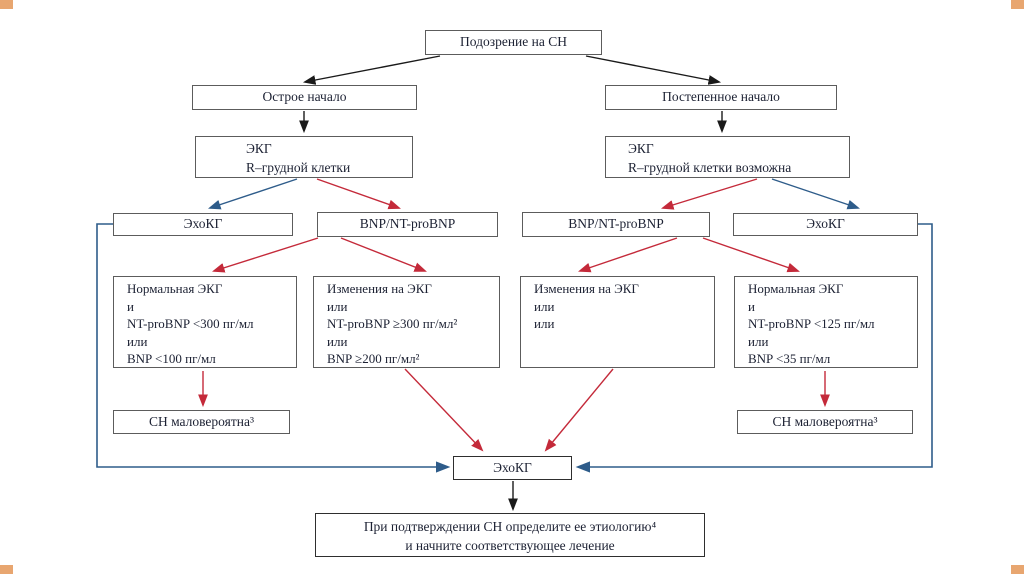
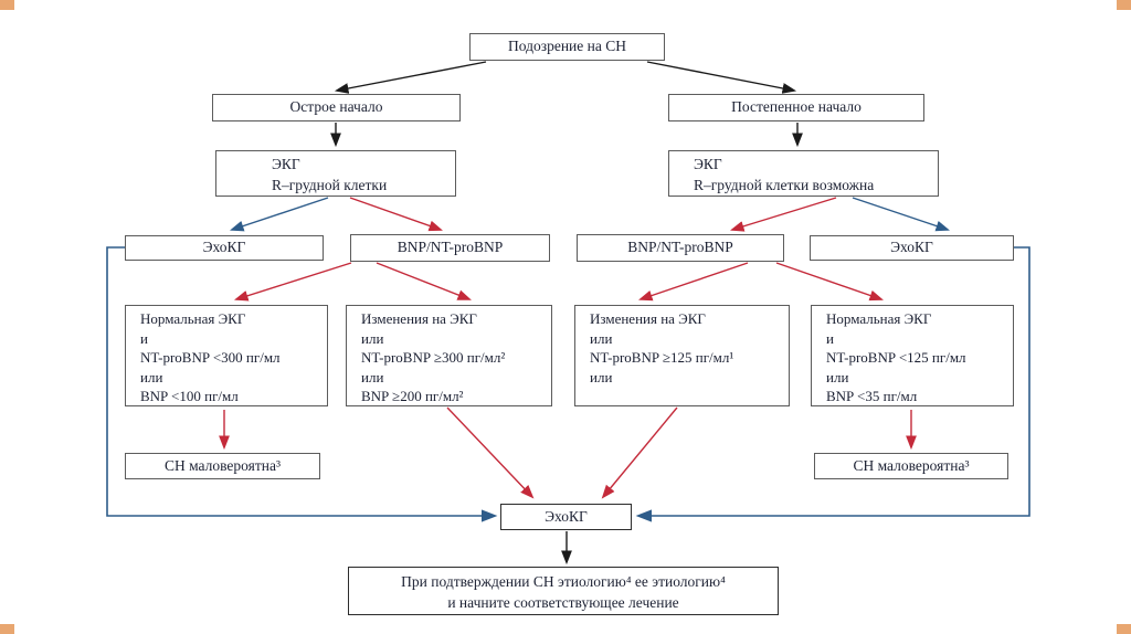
  Подозрение на СН
  Острое начало
  Постепенное начало
  ЭКГ
  R–грудной клетки
  ЭКГ
  R–грудной клетки возможна
  ЭхоКГ
  BNP/NT-proBNP
  BNP/NT-proBNP
  ЭхоКГ
  Нормальная ЭКГ
  и
  NT-proBNP <300 пг/мл
  или
  BNP <100 пг/мл
  Изменения на ЭКГ
  или
  NT-proBNP ≥300 пг/мл²
  или
  BNP ≥200 пг/мл²
  Изменения на ЭКГ
  или
+ NT-proBNP ≥125 пг/мл¹
  или
  Нормальная ЭКГ
  и
  NT-proBNP <125 пг/мл
  или
  BNP <35 пг/мл
  СН маловероятна³
  СН маловероятна³
  ЭхоКГ
- При подтверждении СН определите ее этиологию⁴
+ При подтверждении СН этиологию⁴ ее этиологию⁴
  и начните соответствующее лечение
